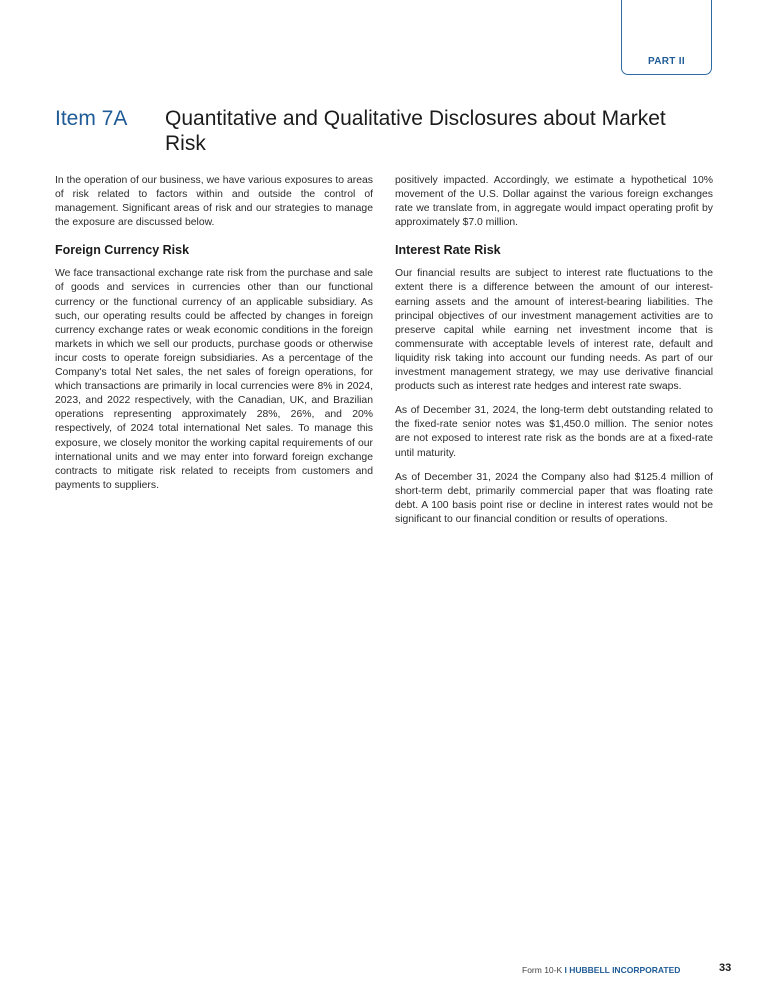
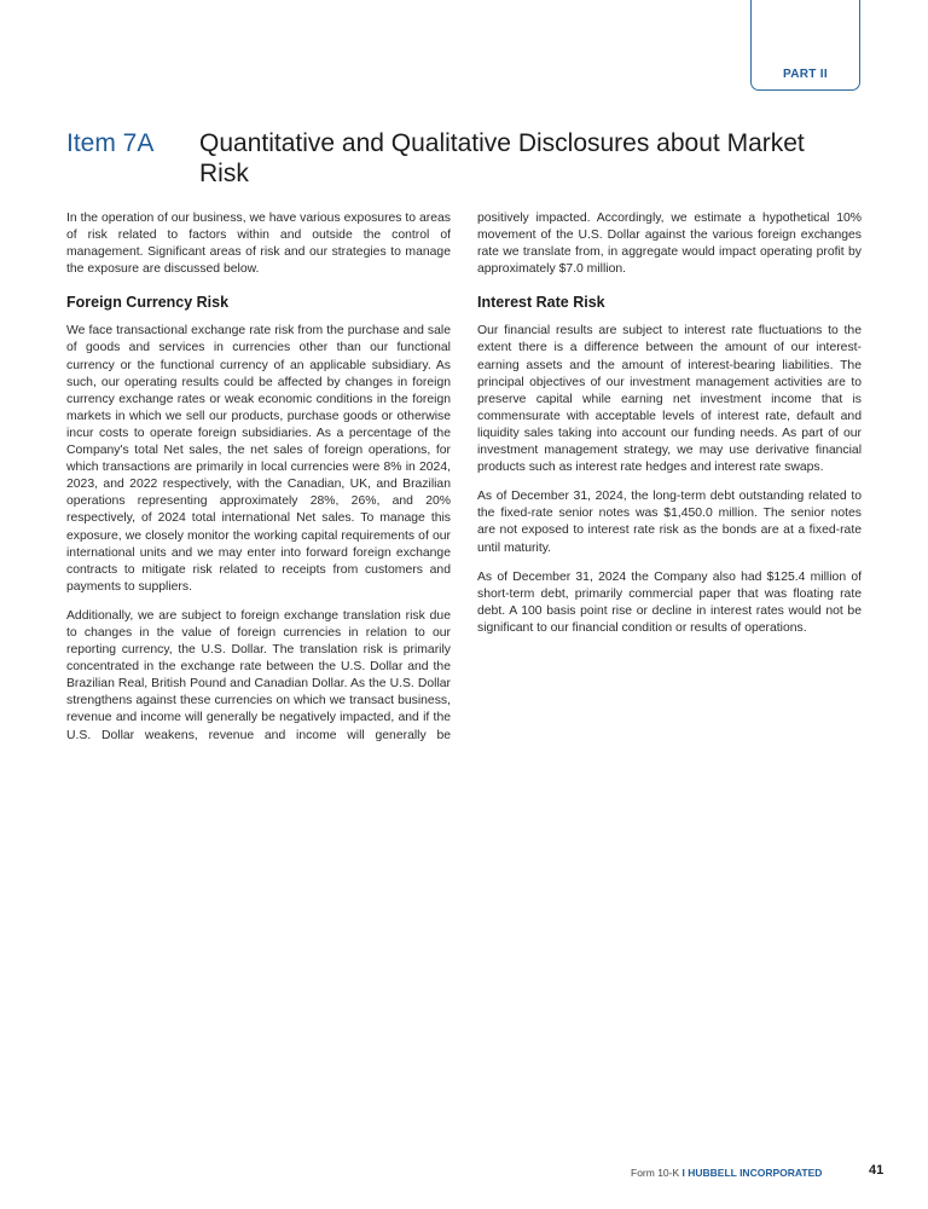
  PART II
  Item 7A
  Quantitative and Qualitative Disclosures about Market Risk
  In the operation of our business, we have various exposures to areas of risk related to factors within and outside the control of management. Significant areas of risk and our strategies to manage the exposure are discussed below.
  Foreign Currency Risk
  We face transactional exchange rate risk from the purchase and sale of goods and services in currencies other than our functional currency or the functional currency of an applicable subsidiary. As such, our operating results could be affected by changes in foreign currency exchange rates or weak economic conditions in the foreign markets in which we sell our products, purchase goods or otherwise incur costs to operate foreign subsidiaries. As a percentage of the Company's total Net sales, the net sales of foreign operations, for which transactions are primarily in local currencies were 8% in 2024, 2023, and 2022 respectively, with the Canadian, UK, and Brazilian operations representing approximately 28%, 26%, and 20% respectively, of 2024 total international Net sales. To manage this exposure, we closely monitor the working capital requirements of our international units and we may enter into forward foreign exchange contracts to mitigate risk related to receipts from customers and payments to suppliers.
+ Additionally, we are subject to foreign exchange translation risk due to changes in the value of foreign currencies in relation to our reporting currency, the U.S. Dollar. The translation risk is primarily concentrated in the exchange rate between the U.S. Dollar and the Brazilian Real, British Pound and Canadian Dollar. As the U.S. Dollar strengthens against these currencies on which we transact business, revenue and income will generally be negatively impacted, and if the U.S. Dollar weakens, revenue and income will generally be
  positively impacted. Accordingly, we estimate a hypothetical 10% movement of the U.S. Dollar against the various foreign exchanges rate we translate from, in aggregate would impact operating profit by approximately $7.0 million.
  Interest Rate Risk
- Our financial results are subject to interest rate fluctuations to the extent there is a difference between the amount of our interest-earning assets and the amount of interest-bearing liabilities. The principal objectives of our investment management activities are to preserve capital while earning net investment income that is commensurate with acceptable levels of interest rate, default and liquidity risk taking into account our funding needs. As part of our investment management strategy, we may use derivative financial products such as interest rate hedges and interest rate swaps.
+ Our financial results are subject to interest rate fluctuations to the extent there is a difference between the amount of our interest-earning assets and the amount of interest-bearing liabilities. The principal objectives of our investment management activities are to preserve capital while earning net investment income that is commensurate with acceptable levels of interest rate, default and liquidity sales taking into account our funding needs. As part of our investment management strategy, we may use derivative financial products such as interest rate hedges and interest rate swaps.
  As of December 31, 2024, the long-term debt outstanding related to the fixed-rate senior notes was $1,450.0 million. The senior notes are not exposed to interest rate risk as the bonds are at a fixed-rate until maturity.
  As of December 31, 2024 the Company also had $125.4 million of short-term debt, primarily commercial paper that was floating rate debt. A 100 basis point rise or decline in interest rates would not be significant to our financial condition or results of operations.
  Form 10-K I HUBBELL INCORPORATED
- 33
+ 41
